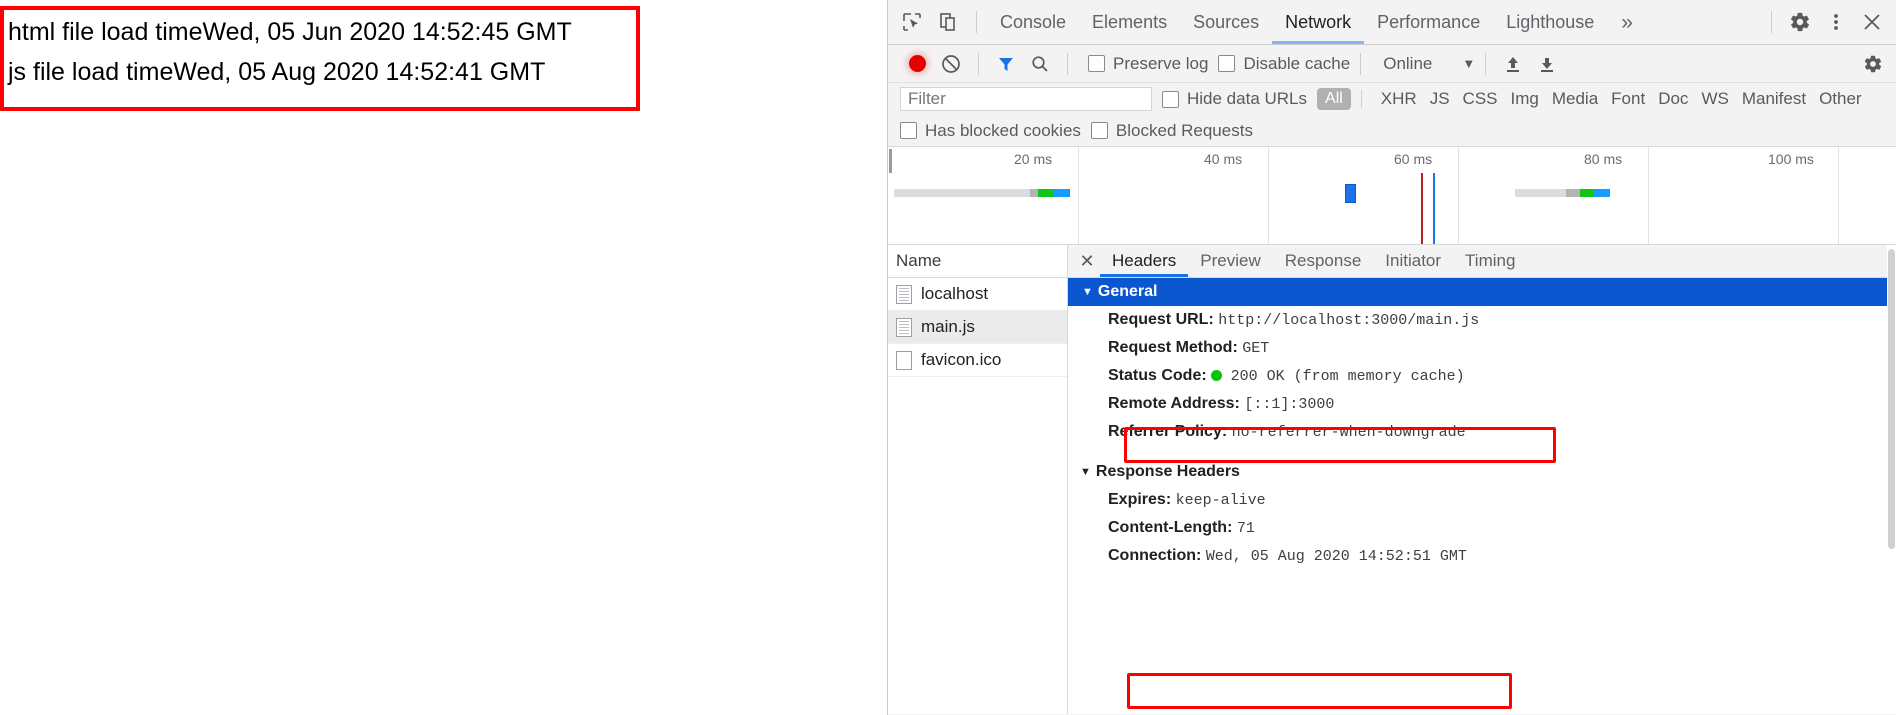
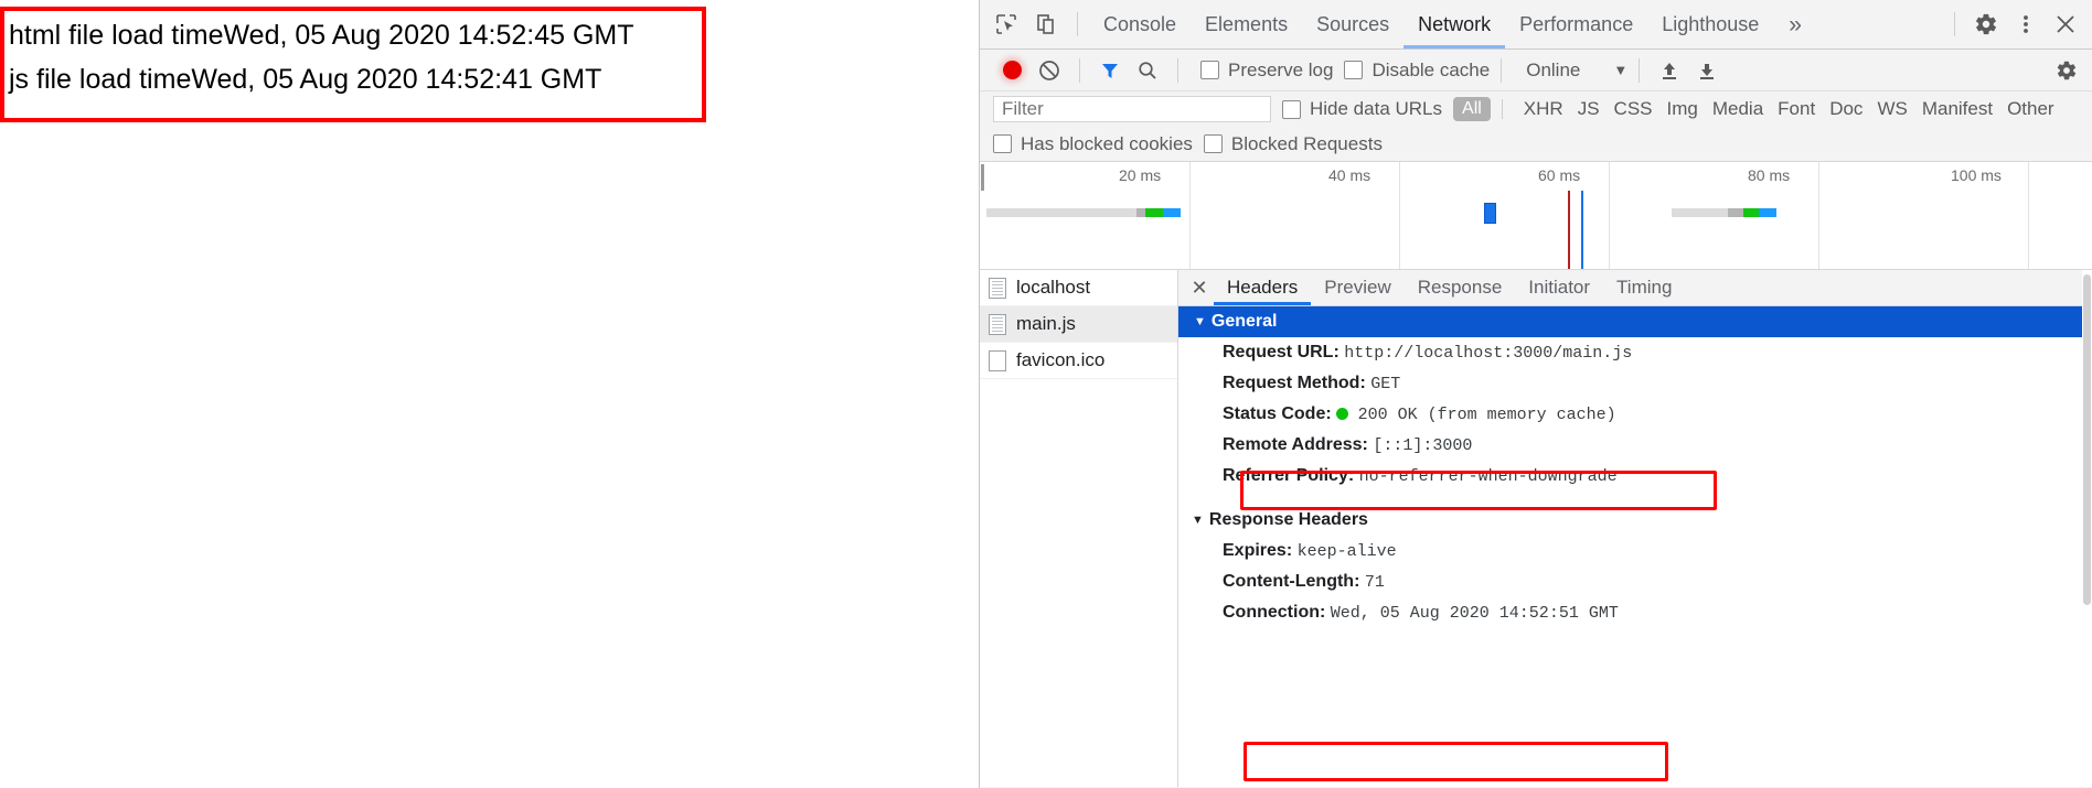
- html file load timeWed, 05 Jun 2020 14:52:45 GMT
+ html file load timeWed, 05 Aug 2020 14:52:45 GMT
  js file load timeWed, 05 Aug 2020 14:52:41 GMT
  Console
  Elements
  Sources
  Network
  Performance
  Lighthouse
  »
  Preserve log
  Disable cache
  Online
  ▼
  Filter
  Hide data URLs
  All
  XHR
  JS
  CSS
  Img
  Media
  Font
  Doc
  WS
  Manifest
  Other
  Has blocked cookies
  Blocked Requests
  20 ms
  40 ms
  60 ms
  80 ms
  100 ms
- Name
  localhost
  main.js
  favicon.ico
  ✕
  Headers
  Preview
  Response
  Initiator
  Timing
  ▼
  General
  Request URL: http://localhost:3000/main.js
  Request Method: GET
  Status Code: 200 OK (from memory cache)
  Remote Address: [::1]:3000
  Referrer Policy: no-referrer-when-downgrade
  ▼
  Response Headers
  Expires: keep-alive
  Content-Length: 71
  Connection: Wed, 05 Aug 2020 14:52:51 GMT
